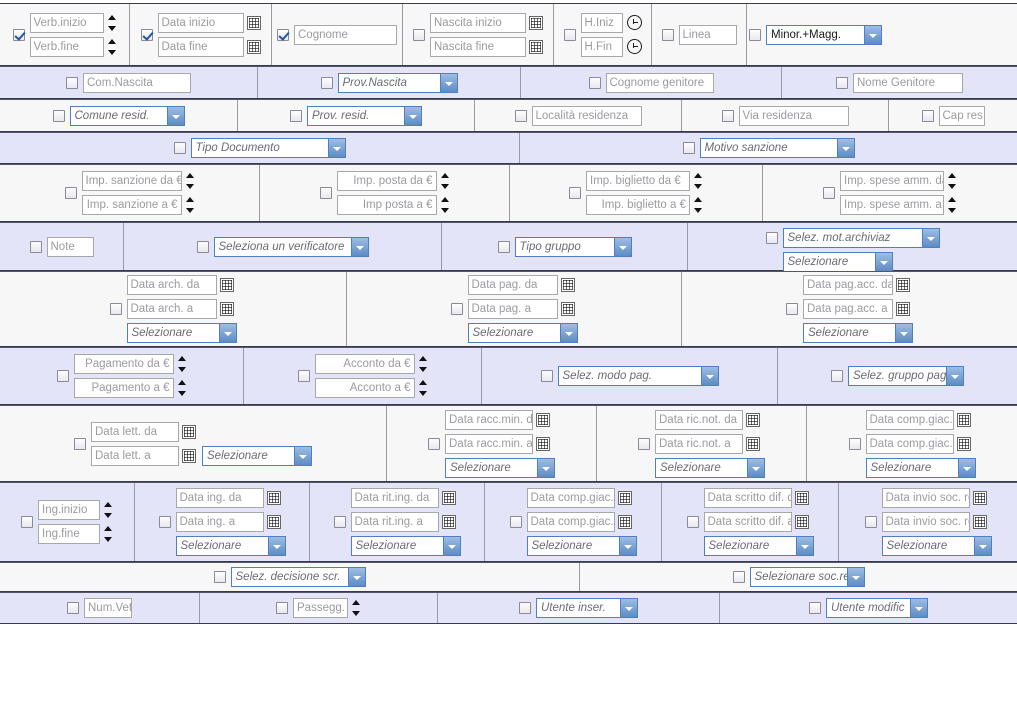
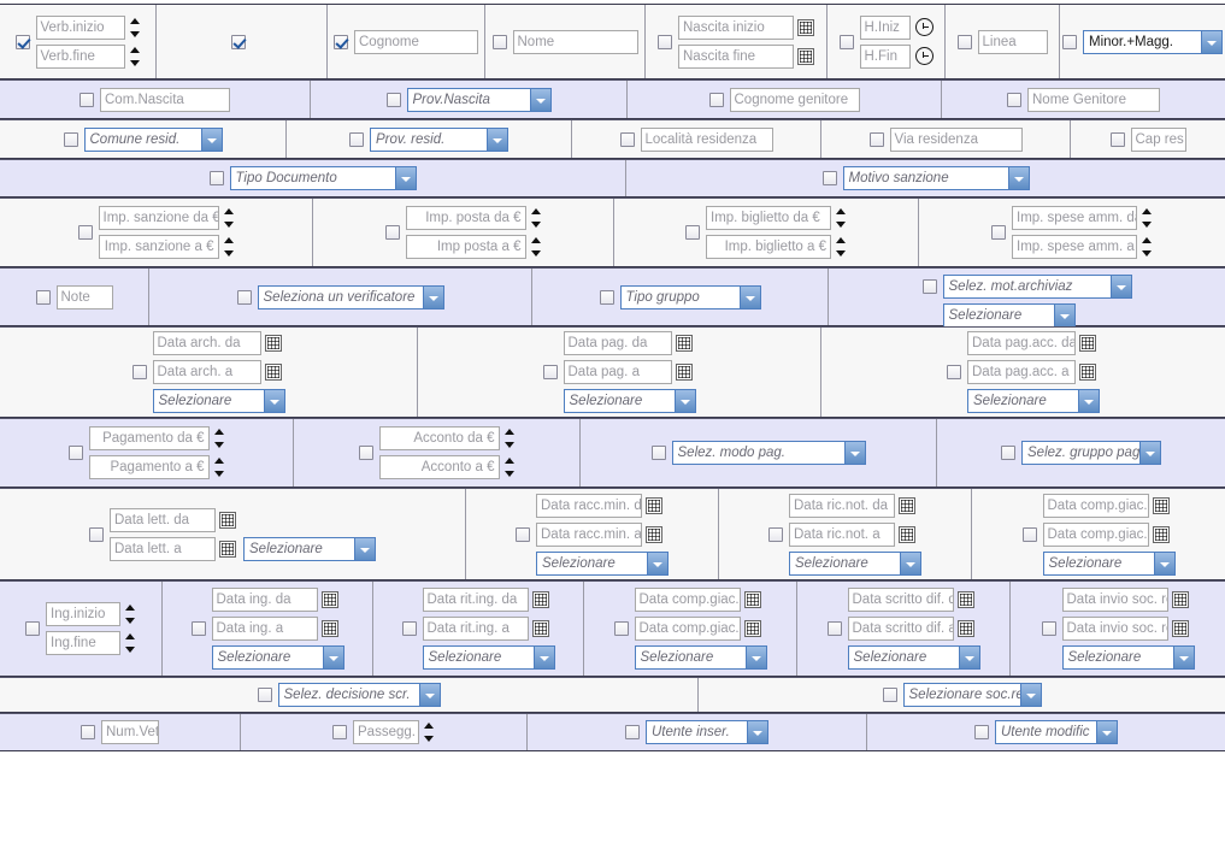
  Verb.inizio
  Verb.fine
- Data inizio
- Data fine
  Cognome
+ Nome
  Nascita inizio
  Nascita fine
  H.Iniz
  H.Fin
  Linea
  Minor.+Magg.
  Com.Nascita
  Prov.Nascita
  Cognome genitore
  Nome Genitore
  Comune resid.
  Prov. resid.
  Località residenza
  Via residenza
  Cap res
  Tipo Documento
  Motivo sanzione
  Imp. sanzione da €
  Imp. sanzione a €
  Imp. posta da €
  Imp posta a €
  Imp. biglietto da €
  Imp. biglietto a €
  Imp. spese amm. d
  Imp. spese amm. a
  Note
  Seleziona un verificatore
  Tipo gruppo
  Selez. mot.archiviaz
  Selezionare
  Data arch. da
  Data arch. a
  Selezionare
  Data pag. da
  Data pag. a
  Selezionare
  Data pag.acc. da
  Data pag.acc. a
  Selezionare
  Pagamento da €
  Pagamento a €
  Acconto da €
  Acconto a €
  Selez. modo pag.
  Selez. gruppo pag
  Data lett. da
  Data lett. a
  Selezionare
  Data racc.min. d
  Data racc.min. a
  Selezionare
  Data ric.not. da
  Data ric.not. a
  Selezionare
  Data comp.giac.
  Data comp.giac.
  Selezionare
  Ing.inizio
  Ing.fine
  Data ing. da
  Data ing. a
  Selezionare
  Data rit.ing. da
  Data rit.ing. a
  Selezionare
  Data comp.giac.
  Data comp.giac.
  Selezionare
  Data scritto dif. d
  Data scritto dif. a
  Selezionare
  Data invio soc. r
  Data invio soc. r
  Selezionare
  Selez. decisione scr.
  Selezionare soc.r
  Num.Vet
  Passegg.
  Utente inser.
  Utente modific
